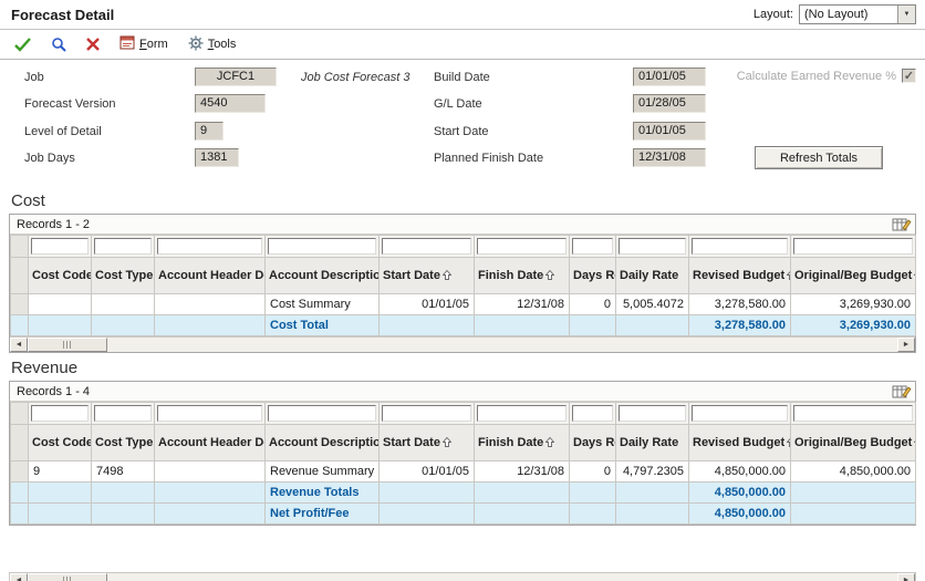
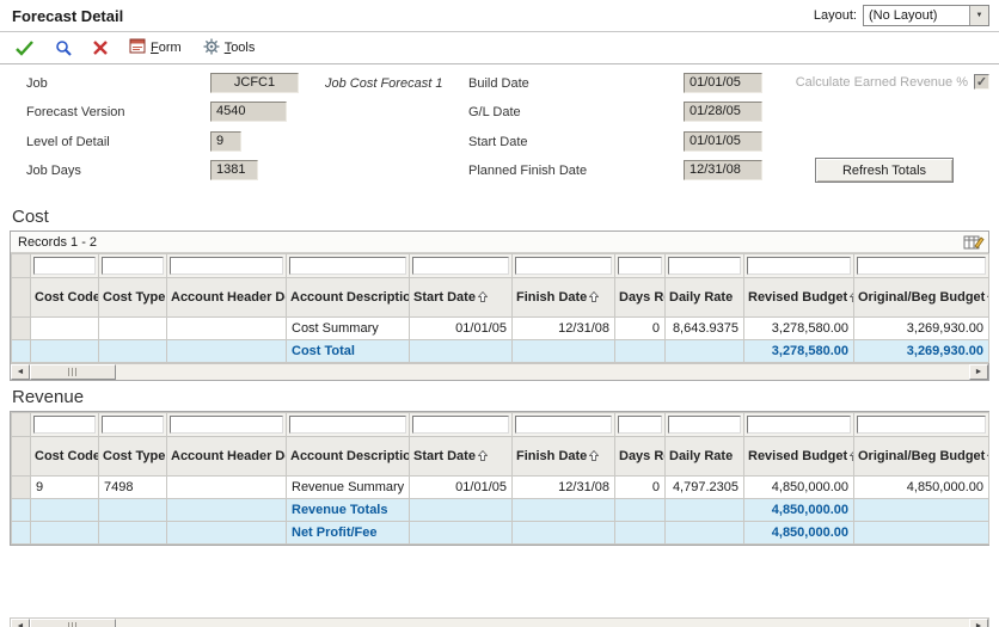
  Forecast Detail
  Layout:
  (No Layout)
  Form
  Tools
  Job
  JCFC1
- Job Cost Forecast 3
+ Job Cost Forecast 1
  Build Date
  01/01/05
  Calculate Earned Revenue %
  ✓
  Forecast Version
  4540
  G/L Date
  01/28/05
  Level of Detail
  9
  Start Date
  01/01/05
  Job Days
  1381
  Planned Finish Date
  12/31/08
  Refresh Totals
  Cost
  Records 1 - 2
  	Cost Code	Cost Type	Account Header D	Account Descriptio	Start Date	Finish Date	Days R	Daily Rate	Revised Budget	Original/Beg Budget
- 				Cost Summary	01/01/05	12/31/08	0	5,005.4072	3,278,580.00	3,269,930.00
+ 				Cost Summary	01/01/05	12/31/08	0	8,643.9375	3,278,580.00	3,269,930.00
  				Cost Total					3,278,580.00	3,269,930.00
  Revenue
- Records 1 - 4
  	Cost Code	Cost Type	Account Header D	Account Descriptio	Start Date	Finish Date	Days R	Daily Rate	Revised Budget	Original/Beg Budget
  	9	7498		Revenue Summary	01/01/05	12/31/08	0	4,797.2305	4,850,000.00	4,850,000.00
  				Revenue Totals					4,850,000.00
  				Net Profit/Fee					4,850,000.00
